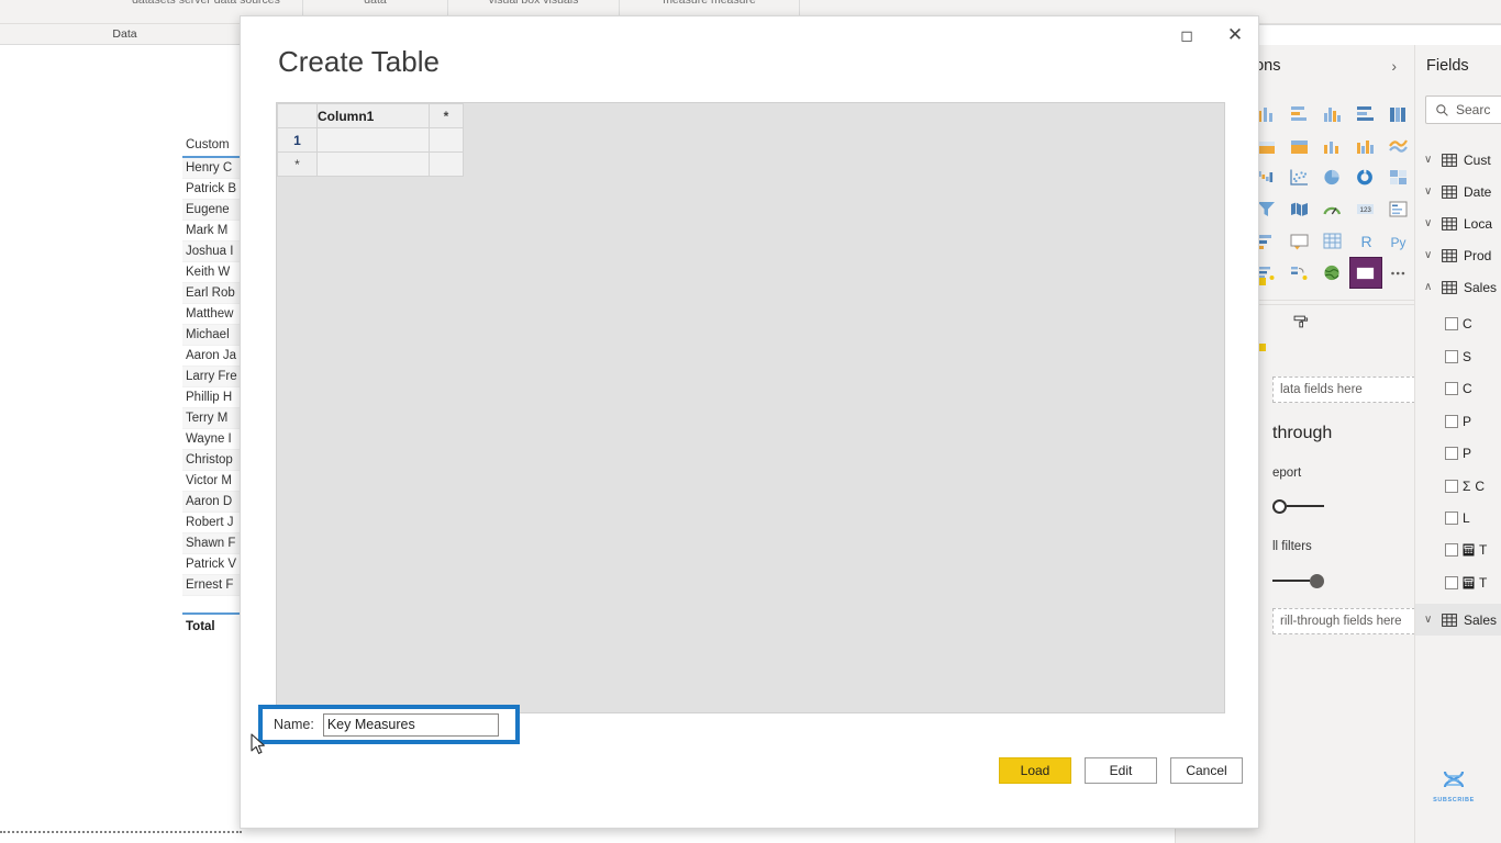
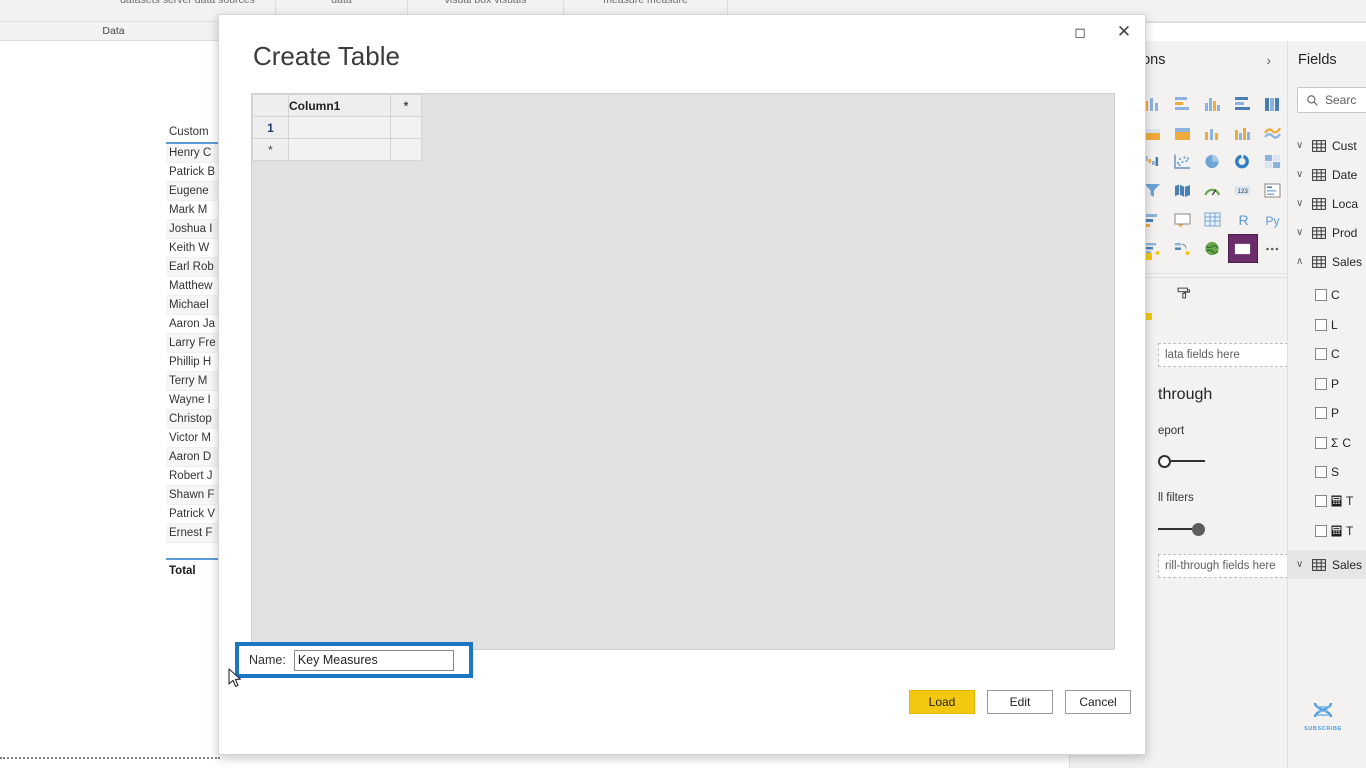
  datasets server data sources
  data
  visual box visuals
  measure measure
  Data
  Custom
  Henry C
  Patrick B
  Eugene
  Mark M
  Joshua I
  Keith W
  Earl Rob
  Matthew
  Michael
  Aaron Ja
  Larry Fre
  Phillip H
  Terry M
  Wayne I
  Christop
  Victor M
  Aaron D
  Robert J
  Shawn F
  Patrick V
  Ernest F
  Total
  ›
  R
  Py
  lata fields here
  through
  eport
  ll filters
  rill-through fields here
  Fields
  Searc
  ∨
  Cust
  ∨
  Date
  ∨
  Loca
  ∨
  Prod
  ∧
  Sales
  C
- S
+ L
  C
  P
  P
  Σ
  C
- L
+ S
  T
  T
  ∨
  Sales
  ◻
  ✕
  Create Table
  	Column1	*
  1
  *
  Name:
  Key Measures
  Load
  Edit
  Cancel
